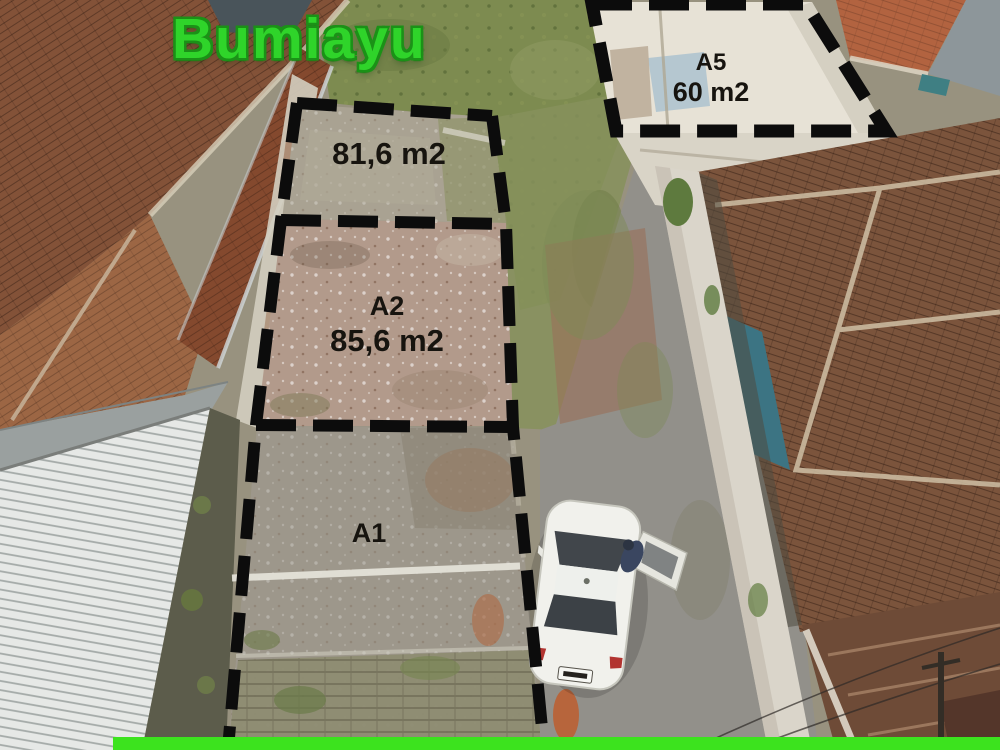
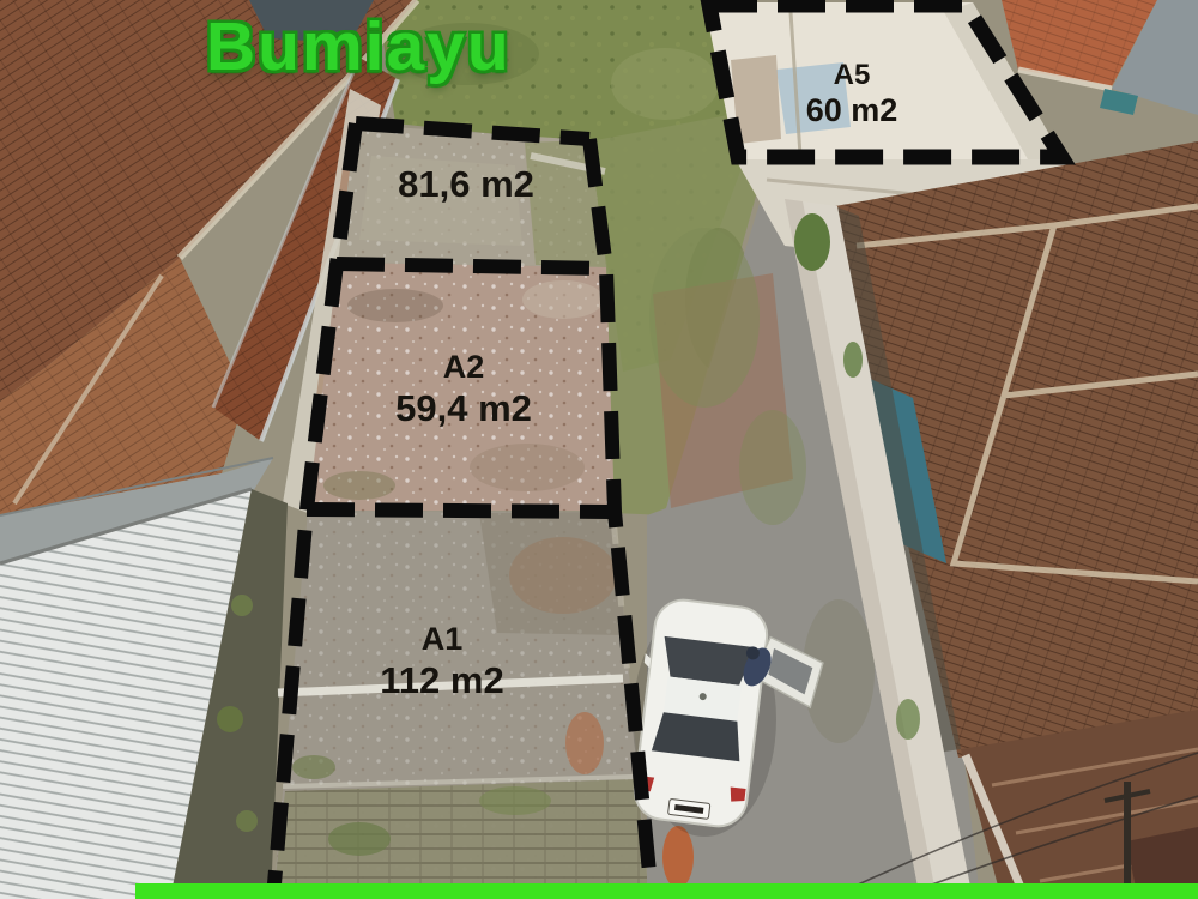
  Bumiayu
  81,6 m2
  A2
- 85,6 m2
+ 59,4 m2
  A1
+ 112 m2
  A5
  60 m2
